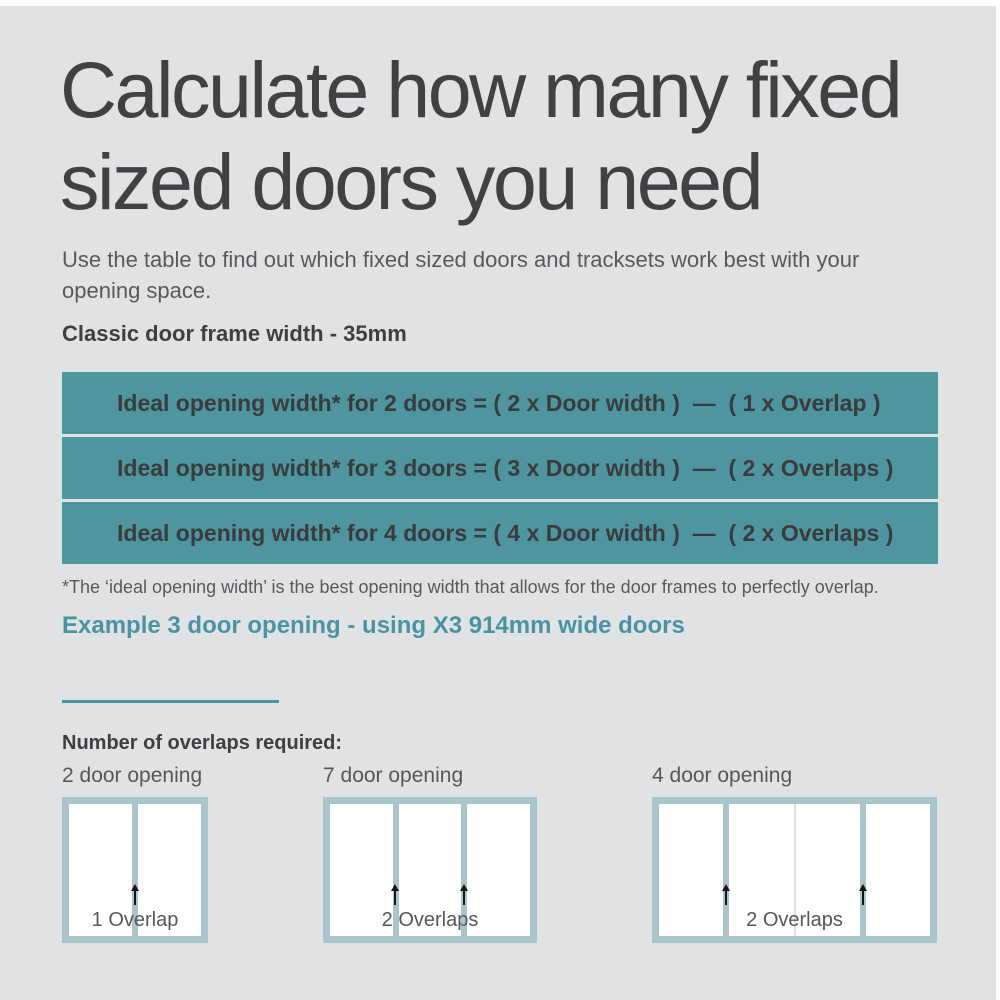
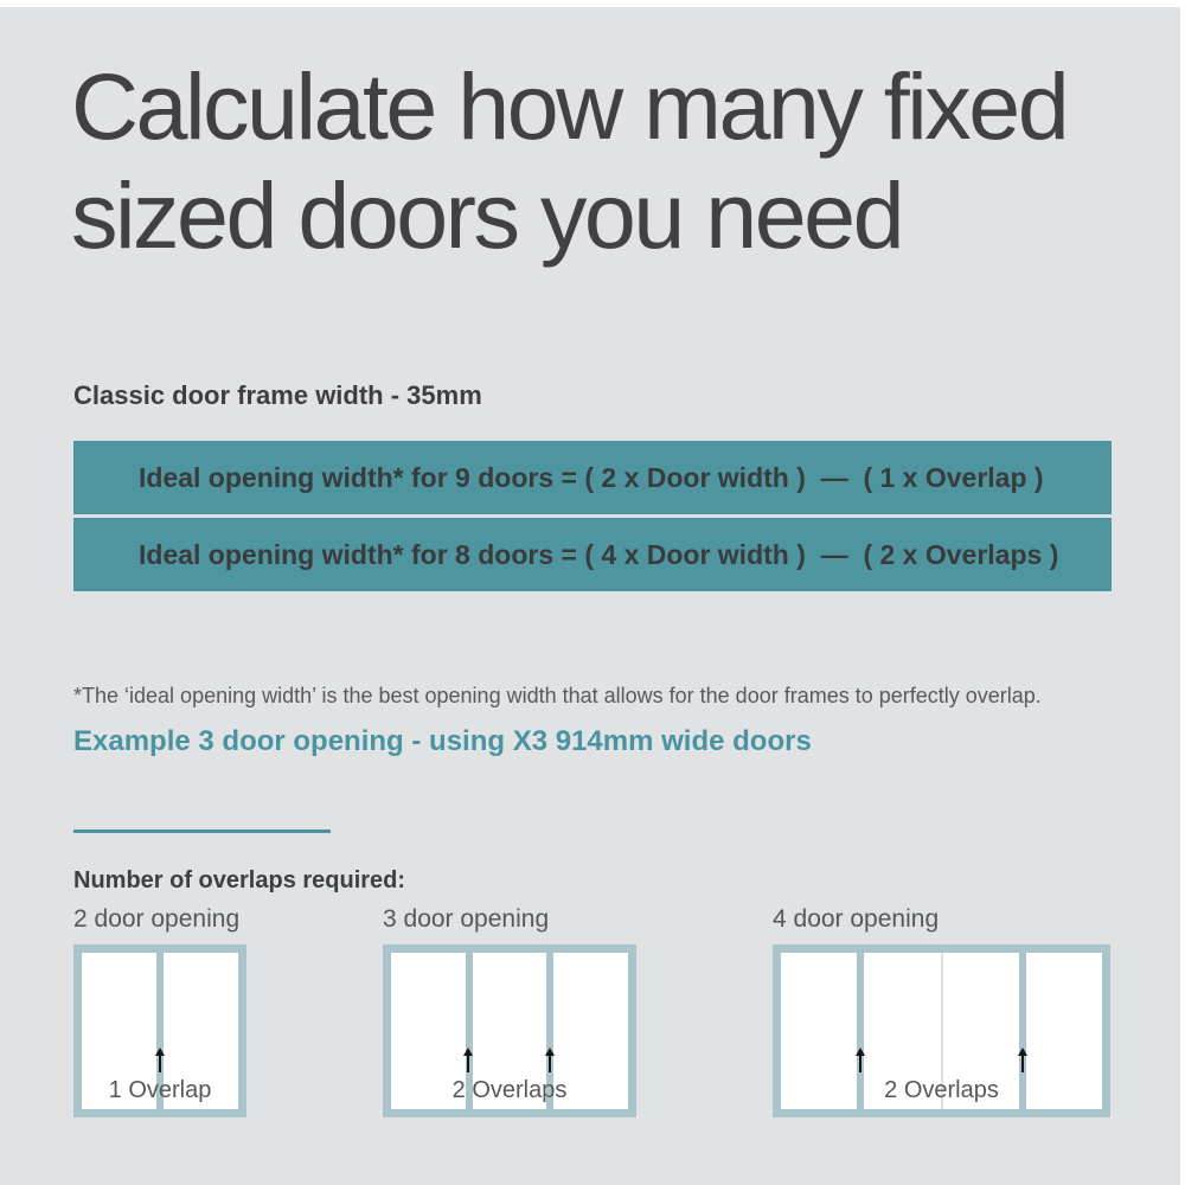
  Calculate how many fixed
  sized doors you need
- Use the table to find out which fixed sized doors and tracksets work best with your opening space.
  Classic door frame width - 35mm
- Ideal opening width* for 2 doors = ( 2 x Door width ) — ( 1 x Overlap )
+ Ideal opening width* for 9 doors = ( 2 x Door width ) — ( 1 x Overlap )
- Ideal opening width* for 3 doors = ( 3 x Door width ) — ( 2 x Overlaps )
- Ideal opening width* for 4 doors = ( 4 x Door width ) — ( 2 x Overlaps )
+ Ideal opening width* for 8 doors = ( 4 x Door width ) — ( 2 x Overlaps )
  *The ‘ideal opening width’ is the best opening width that allows for the door frames to perfectly overlap.
  Example 3 door opening - using X3 914mm wide doors
  Number of overlaps required:
  2 door opening
- 7 door opening
+ 3 door opening
  4 door opening
  1 Overlap
  2 Overlaps
  2 Overlaps
